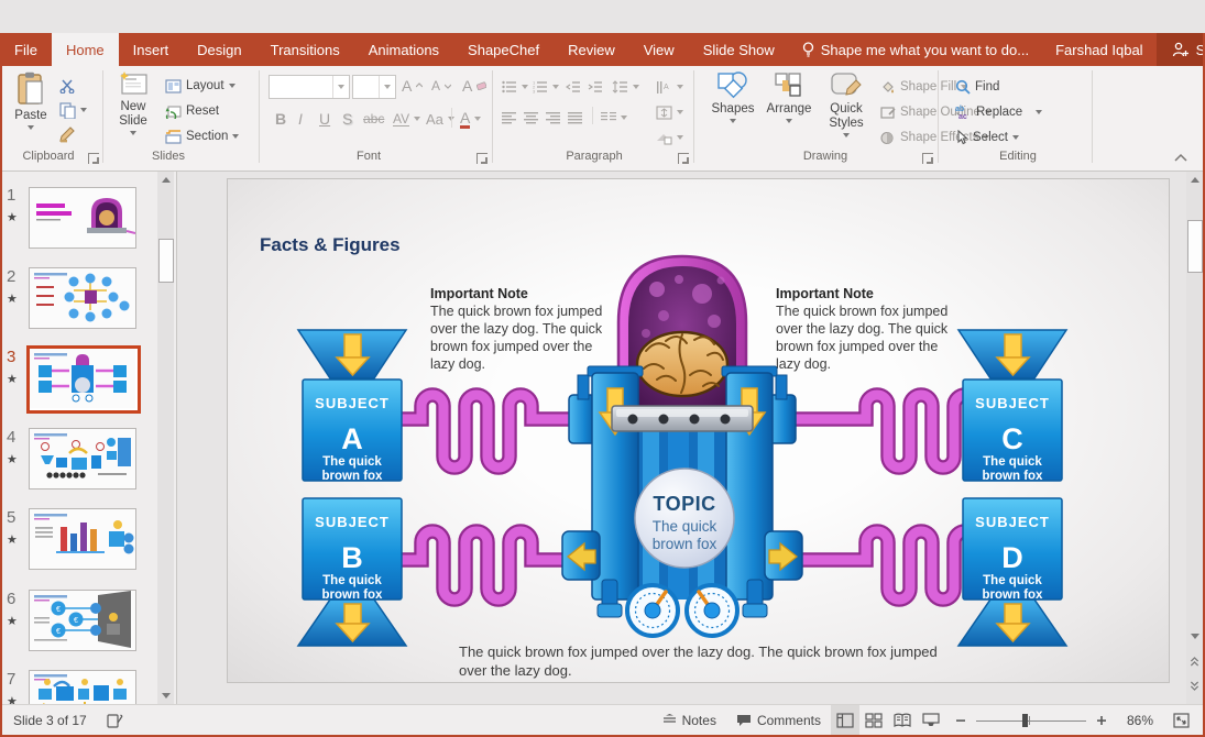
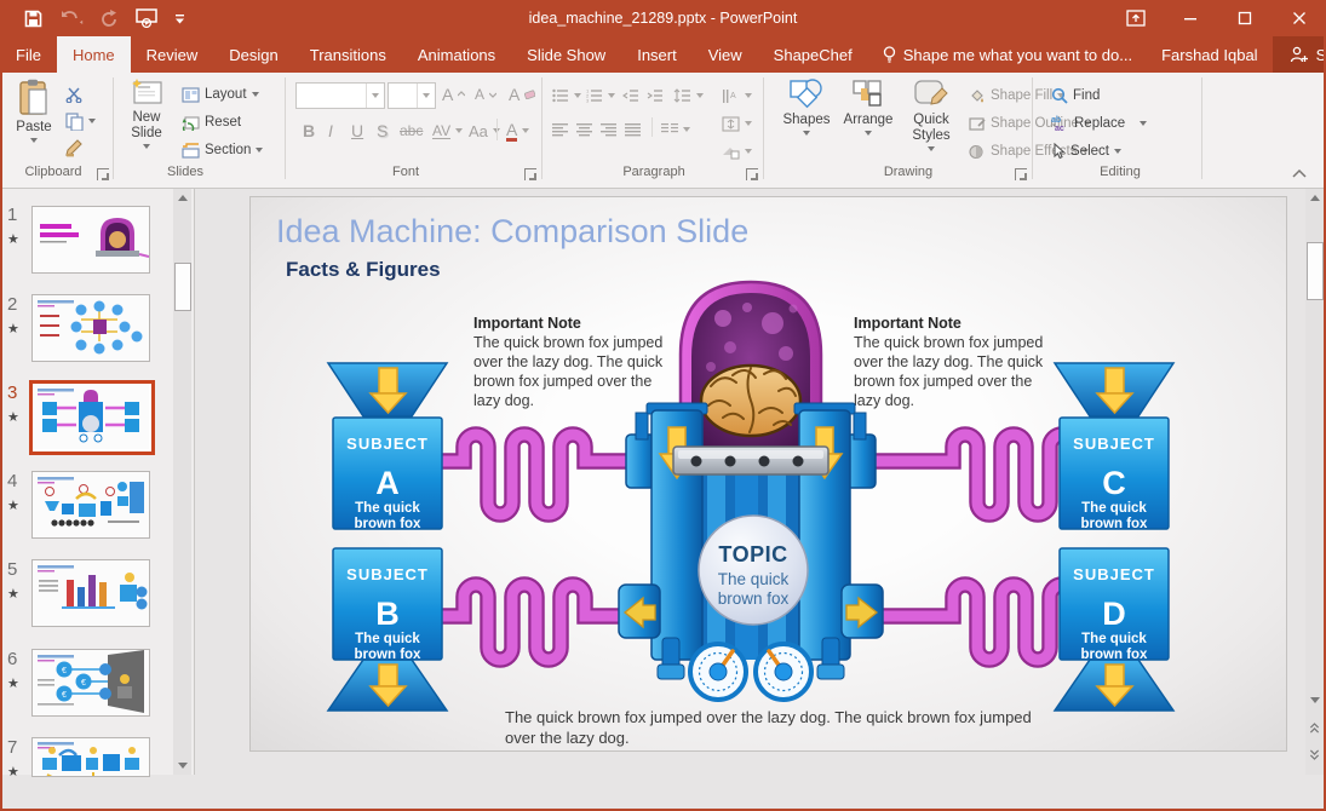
+ idea_machine_21289.pptx - PowerPoint
  File
  Home
- Insert
+ Review
  Design
  Transitions
  Animations
- ShapeChef
+ Slide Show
- Review
+ Insert
  View
- Slide Show
+ ShapeChef
  Shape me what you want to do...
  Farshad Iqbal
  Paste
  Clipboard
  New Slide
  Layout
  Reset
  Section
  Slides
  A
  A
  A
  B
  I
  U
  S
  abc
  AV
  Aa
  A
  Font
  Paragraph
  Shapes
  Arrange
  Quick Styles
  Shape Fill
  Shape Outline
  Shape Effts
  Drawing
  Find
  Replace
  Select
  Editing
  1
  ★
  2
  ★
  3
  ★
  4
  ★
  5
  ★
  6
  ★
  7
  ★
+ Idea Machine: Comparison Slide
  Facts & Figures
  Important Note
  The quick brown fox jumped over the lazy dog. The quick brown fox jumped over the lazy dog.
  Important Note
  The quick brown fox jumped over the lazy dog. The quick brown fox jumped over the lazy dog.
  SUBJECT
  A
  The quick
  brown fox
  SUBJECT
  B
  The quick
  brown fox
  SUBJECT
  C
  The quick
  brown fox
  SUBJECT
  D
  The quick
  brown fox
  TOPIC
  The quick
  brown fox
  The quick brown fox jumped over the lazy dog. The quick brown fox jumped over the lazy dog.
- Slide 3 of 17
- Notes
- Comments
- 86%
